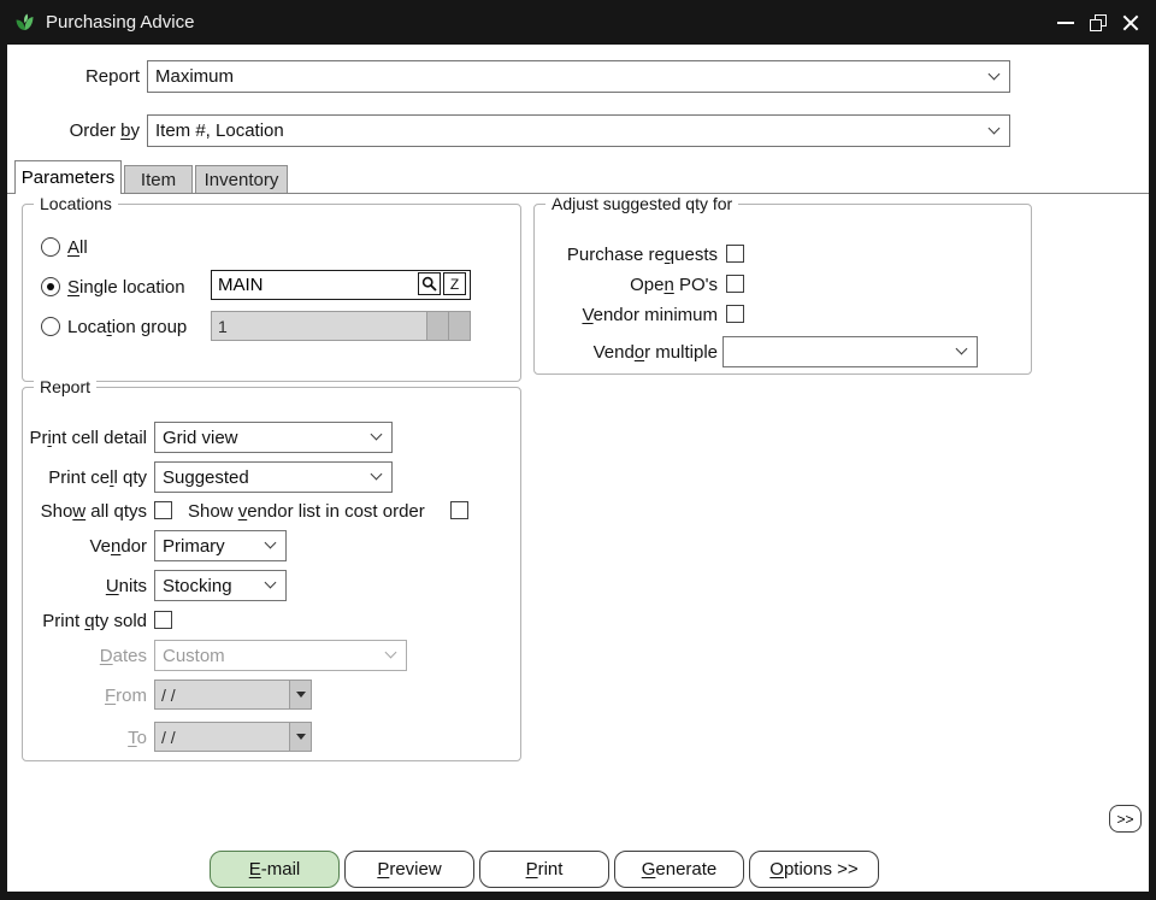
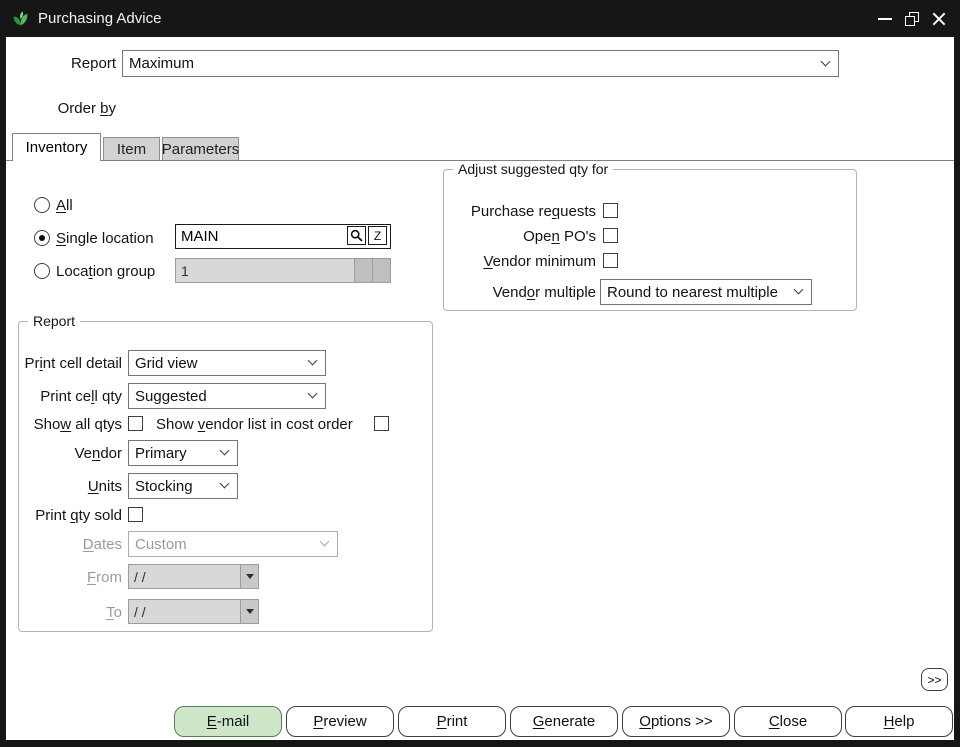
  Purchasing Advice
  Report
  Maximum
  Order by
- Item #, Location
- Parameters
+ Inventory
  Item
- Inventory
+ Parameters
- Locations
  All
  Single location
  MAIN
  Z
  Location group
  1
  Adjust suggested qty for
  Purchase requests
  Open PO's
  Vendor minimum
  Vendor multiple
+ Round to nearest multiple
  Report
  Print cell detail
  Grid view
  Print cell qty
  Suggested
  Show all qtys
  Show vendor list in cost order
  Vendor
  Primary
  Units
  Stocking
  Print qty sold
  Dates
  Custom
  From
  / /
  To
  / /
  >>
  E
  -mail
  P
  review
  P
  rint
  G
  enerate
  O
  ptions >>
+ C
+ lose
+ H
+ elp
